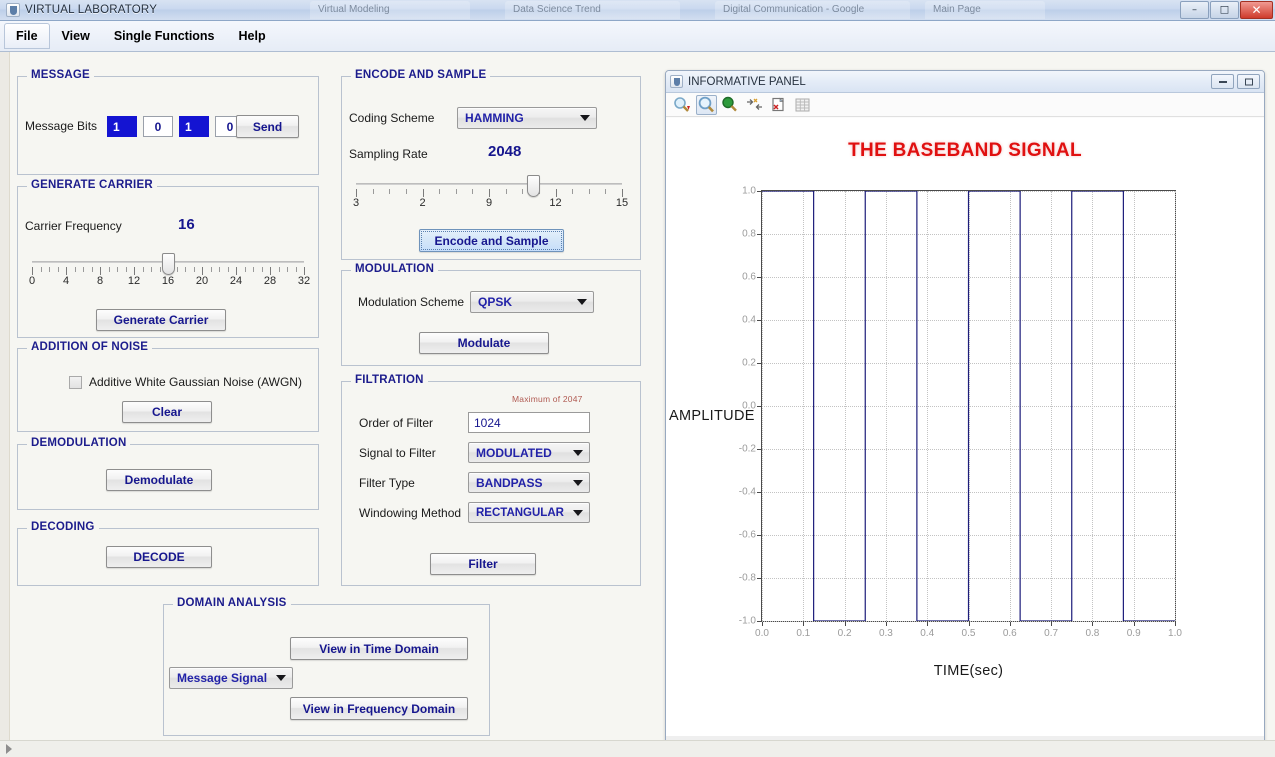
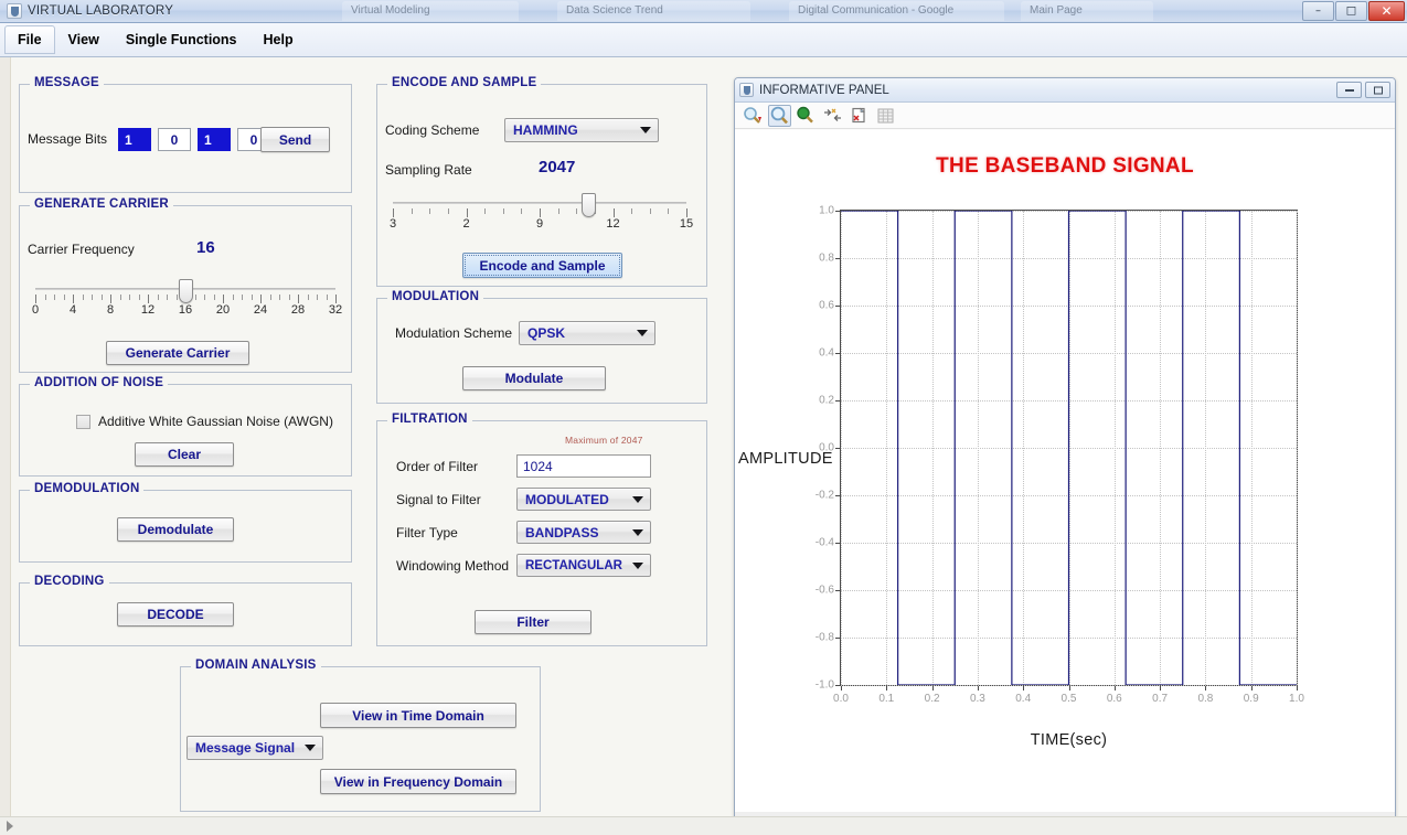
  Virtual Modeling
  Data Science Trend
  Digital Communication - Google
  Main Page
  VIRTUAL LABORATORY
  –
  □
  ✕
  File
  View
  Single Functions
  Help
  MESSAGE
  Message Bits
  1
  0
  1
  0
  Send
  GENERATE CARRIER
  Carrier Frequency
  16
  0
  4
  8
  12
  16
  20
  24
  28
  32
  Generate Carrier
  ADDITION OF NOISE
  Additive White Gaussian Noise (AWGN)
  Clear
  DEMODULATION
  Demodulate
  DECODING
  DECODE
  ENCODE AND SAMPLE
  Coding Scheme
  HAMMING
  Sampling Rate
- 2048
+ 2047
  3
  2
  9
  12
  15
  Encode and Sample
  MODULATION
  Modulation Scheme
  QPSK
  Modulate
  FILTRATION
  Maximum of 2047
  Order of Filter
  1024
  Signal to Filter
  MODULATED
  Filter Type
  BANDPASS
  Windowing Method
  RECTANGULAR
  Filter
  DOMAIN ANALYSIS
  View in Time Domain
  Message Signal
  View in Frequency Domain
  INFORMATIVE PANEL
  THE BASEBAND SIGNAL
  AMPLITUDE
  TIME(sec)
  0.0
  0.1
  0.2
  0.3
  0.4
  0.5
  0.6
  0.7
  0.8
  0.9
  1.0
  1.0
  0.8
  0.6
  0.4
  0.2
  0.0
  -0.2
  -0.4
  -0.6
  -0.8
  -1.0
